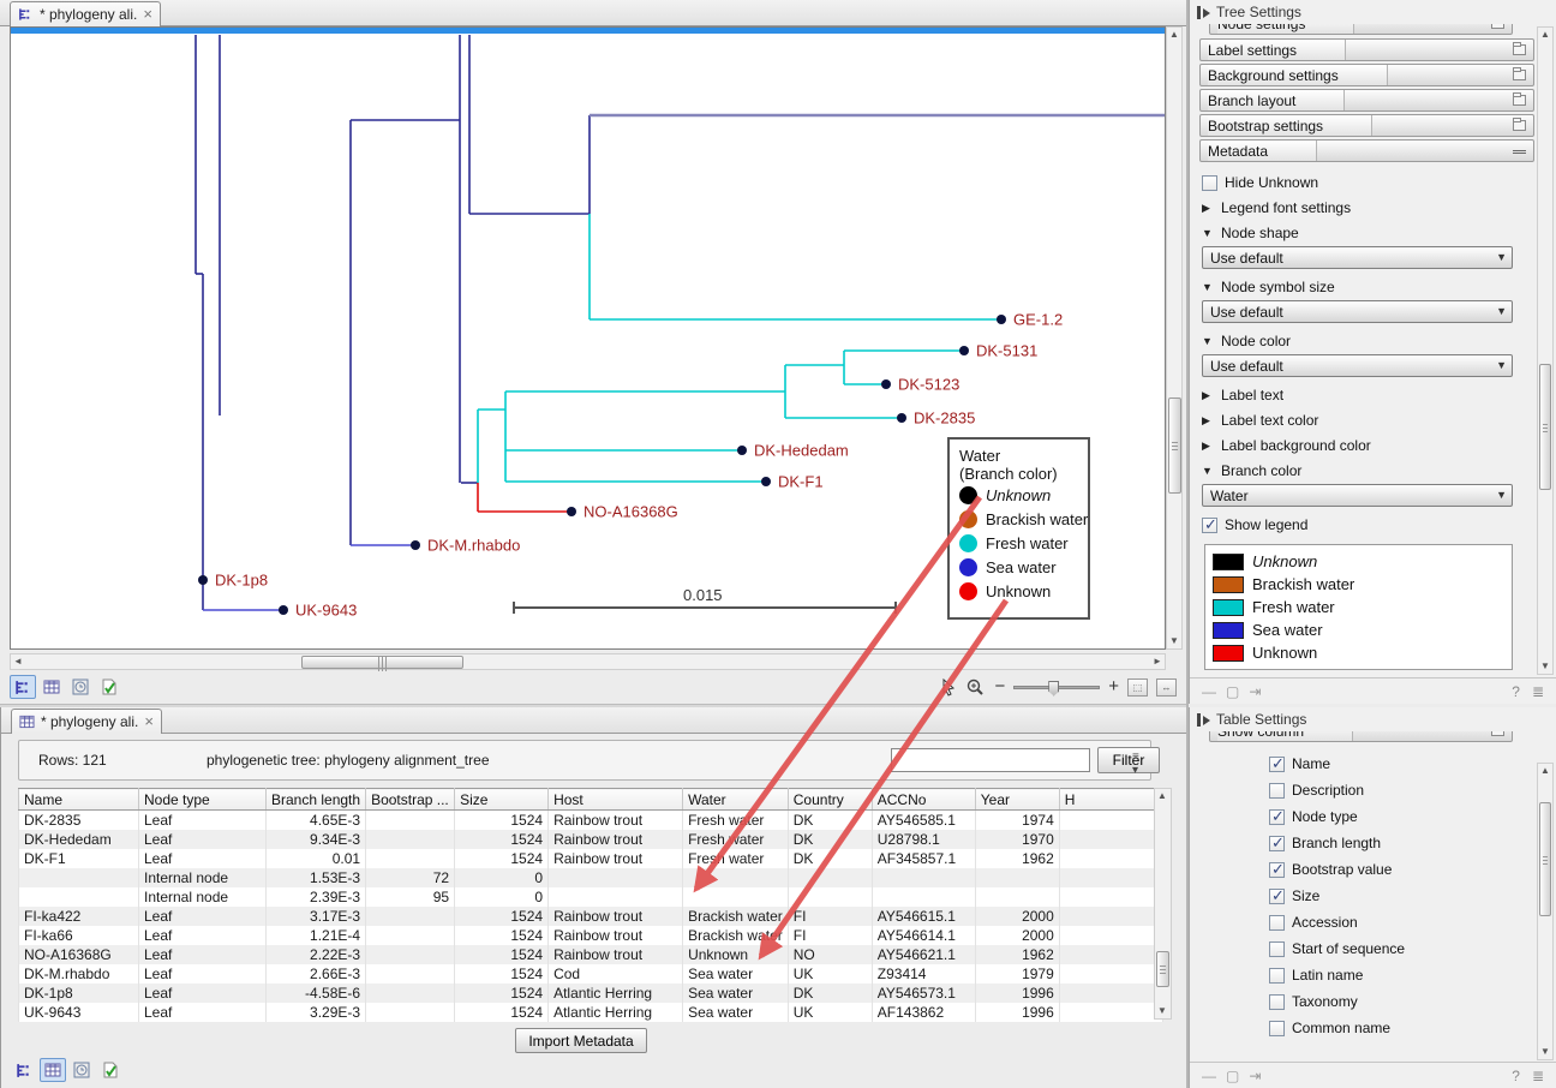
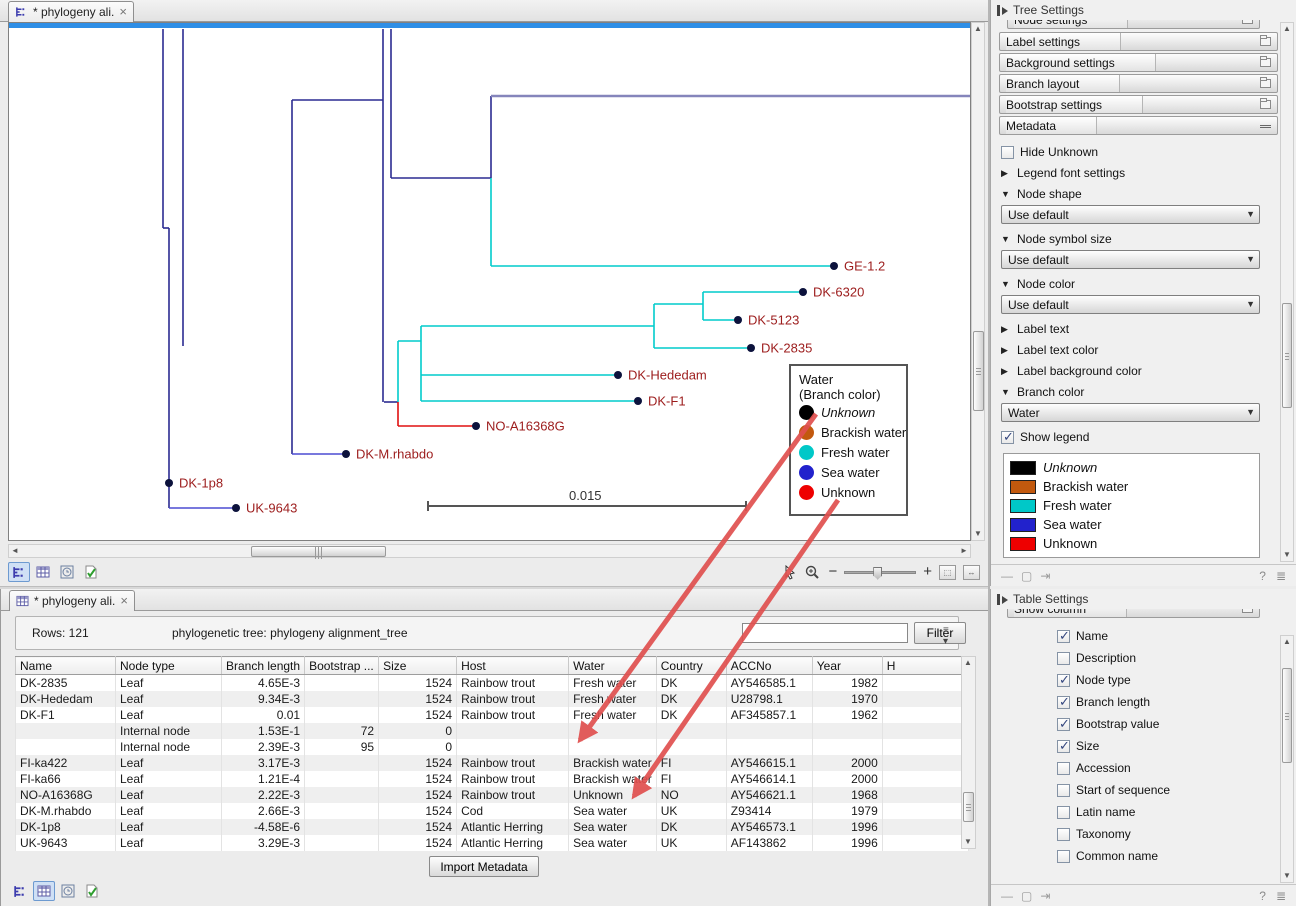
  * phylogeny ali.
  0.015
  GE-1.2
- DK-5131
+ DK-6320
  DK-5123
  DK-2835
  DK-Hededam
  DK-F1
  NO-A16368G
  DK-M.rhabdo
  DK-1p8
  UK-9643
  Water
  (Branch color)
  Unknown
  Brackish water
  Fresh water
  Sea water
  Unknown
  ▲
  ▼
  ◄
  ►
  −
  +
  ⬚
  ↔
  * phylogeny ali.
  Rows: 121
  phylogenetic tree: phylogeny alignment_tree
  Filter
  ≡
  ▾
  Name	Node type	Branch length	Bootstrap ...	Size	Host	Water	Country	ACCNo	Year	H
- DK-2835	Leaf	4.65E-3		1524	Rainbow trout	Fresh wer	DK	AY546585.1	1974
+ DK-2835	Leaf	4.65E-3		1524	Rainbow trout	Fresh wer	DK	AY546585.1	1982
  DK-Hededam	Leaf	9.34E-3		1524	Rainbow trout	Freshater	DK	U28798.1	1970
  DK-F1	Leaf	0.01		1524	Rainbow trout	Fres water	DK	AF345857.1	1962
- 	Internal node	1.53E-3	72	0
+ 	Internal node	1.53E-1	72	0
  	Internal node	2.39E-3	95	0
  FI-ka422	Leaf	3.17E-3		1524	Rainbow trout	Brackish water	FI	AY546615.1	2000
  FI-ka66	Leaf	1.21E-4		1524	Rainbow trout	Brackish watr	FI	AY546614.1	2000
- NO-A16368G	Leaf	2.22E-3		1524	Rainbow trout	Unknown	NO	AY546621.1	1962
+ NO-A16368G	Leaf	2.22E-3		1524	Rainbow trout	Unknown	NO	AY546621.1	1968
  DK-M.rhabdo	Leaf	2.66E-3		1524	Cod	Sea water	UK	Z93414	1979
  DK-1p8	Leaf	-4.58E-6		1524	Atlantic Herring	Sea water	DK	AY546573.1	1996
  UK-9643	Leaf	3.29E-3		1524	Atlantic Herring	Sea water	UK	AF143862	1996
  ▲
  ▼
  Import Metadata
  Tree Settings
  Node settings
  Label settings
  Background settings
  Branch layout
  Bootstrap settings
  Metadata
  Hide Unknown
  ▶
  Legend font settings
  ▼
  Node shape
  Use default
  ▼
  ▼
  Node symbol size
  Use default
  ▼
  ▼
  Node color
  Use default
  ▼
  ▶
  Label text
  ▶
  Label text color
  ▶
  Label background color
  ▼
  Branch color
  Water
  ▼
  Show legend
  Unknown
  Brackish water
  Fresh water
  Sea water
  Unknown
  ▲
  ▼
  —
  ▢
  ⇥
  ?
  ≣
  Table Settings
  Show column
  Name
  Description
  Node type
  Branch length
  Bootstrap value
  Size
  Accession
  Start of sequence
  Latin name
  Taxonomy
  Common name
  ▲
  ▼
  —
  ▢
  ⇥
  ?
  ≣
